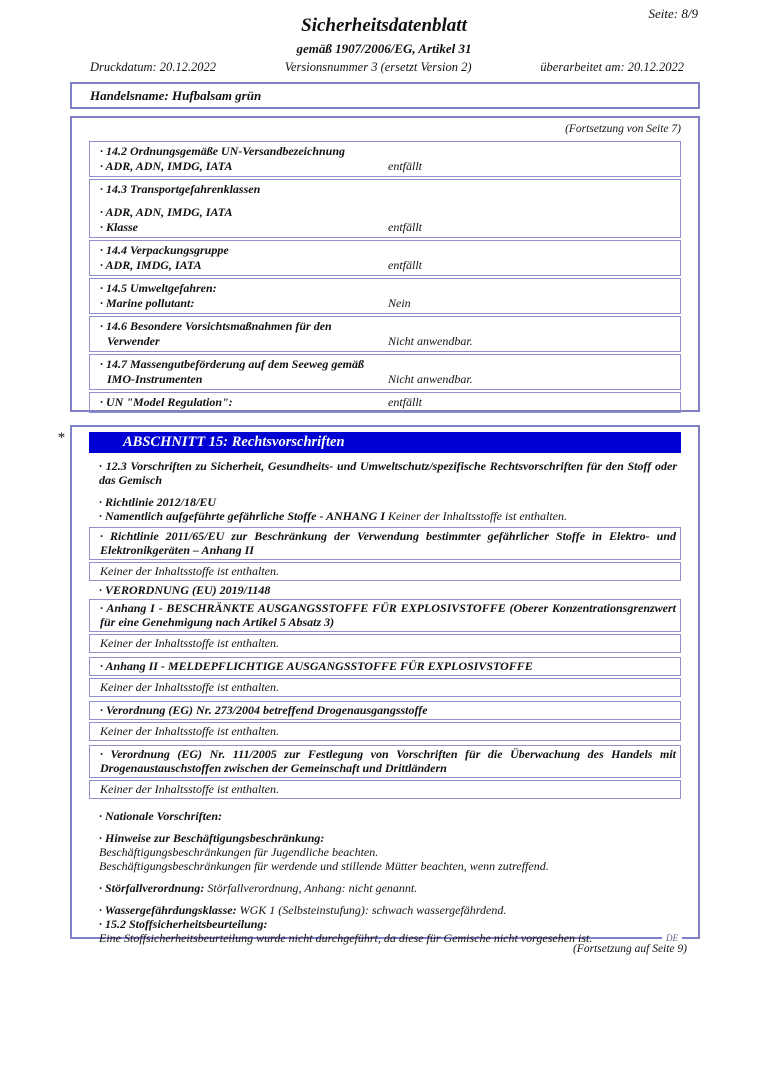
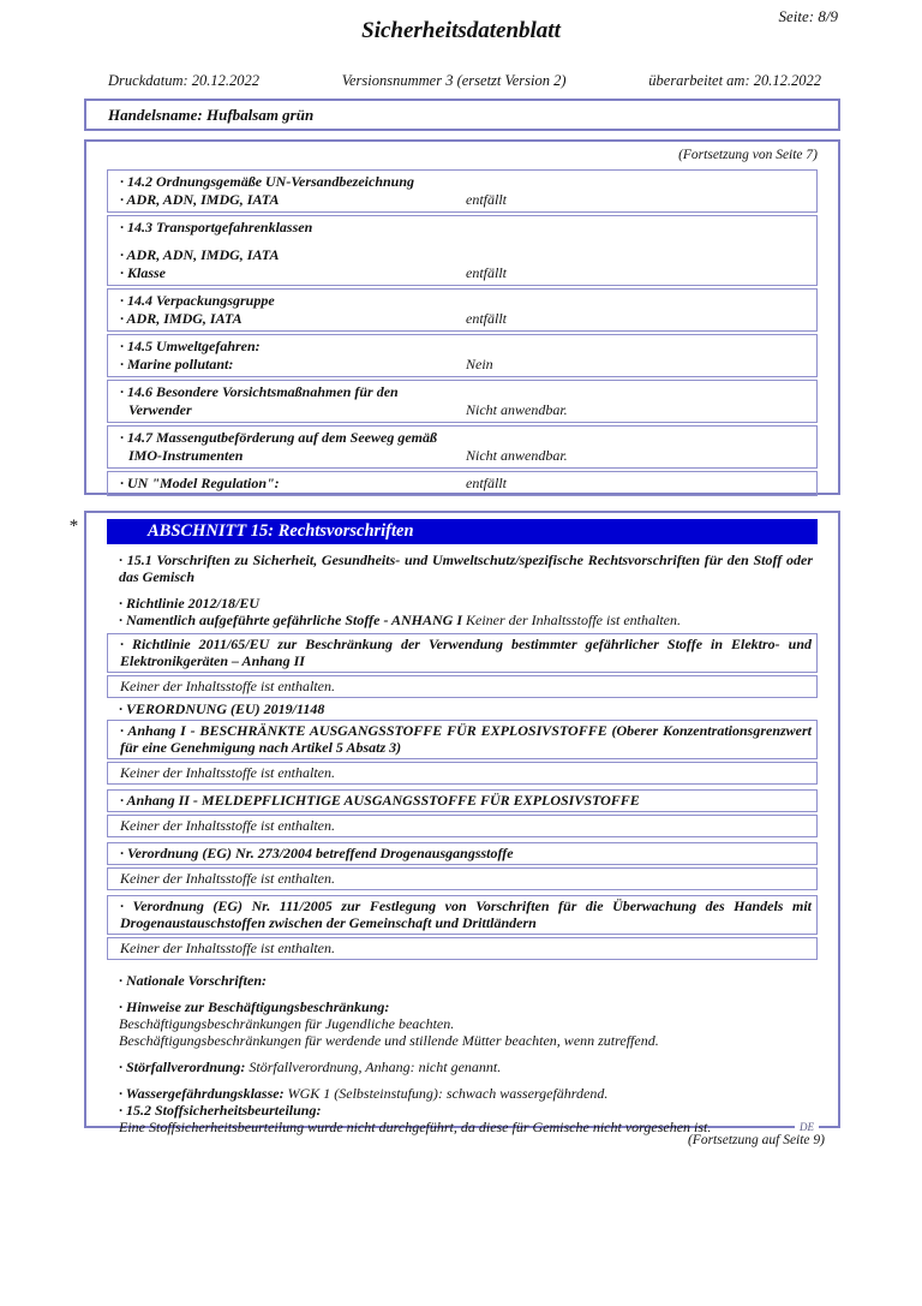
  Seite: 8/9
  Sicherheitsdatenblatt
- gemäß 1907/2006/EG, Artikel 31
  Druckdatum: 20.12.2022
  Versionsnummer 3 (ersetzt Version 2)
  überarbeitet am: 20.12.2022
  Handelsname: Hufbalsam grün
  (Fortsetzung von Seite 7)
  · 14.2 Ordnungsgemäße UN-Versandbezeichnung
  · ADR, ADN, IMDG, IATA
  entfällt
  · 14.3 Transportgefahrenklassen
  · ADR, ADN, IMDG, IATA
  · Klasse
  entfällt
  · 14.4 Verpackungsgruppe
  · ADR, IMDG, IATA
  entfällt
  · 14.5 Umweltgefahren:
  · Marine pollutant:
  Nein
  · 14.6 Besondere Vorsichtsmaßnahmen für den
  Verwender
  Nicht anwendbar.
  · 14.7 Massengutbeförderung auf dem Seeweg gemäß
  IMO-Instrumenten
  Nicht anwendbar.
  · UN "Model Regulation":
  entfällt
  *
  ABSCHNITT 15: Rechtsvorschriften
- · 12.3 Vorschriften zu Sicherheit, Gesundheits- und Umweltschutz/spezifische Rechtsvorschriften für den Stoff oder das Gemisch
+ · 15.1 Vorschriften zu Sicherheit, Gesundheits- und Umweltschutz/spezifische Rechtsvorschriften für den Stoff oder das Gemisch
  · Richtlinie 2012/18/EU
  · Namentlich aufgeführte gefährliche Stoffe - ANHANG I Keiner der Inhaltsstoffe ist enthalten.
  · Richtlinie 2011/65/EU zur Beschränkung der Verwendung bestimmter gefährlicher Stoffe in Elektro- und Elektronikgeräten – Anhang II
  Keiner der Inhaltsstoffe ist enthalten.
  · VERORDNUNG (EU) 2019/1148
  · Anhang I - BESCHRÄNKTE AUSGANGSSTOFFE FÜR EXPLOSIVSTOFFE (Oberer Konzentrationsgrenzwert für eine Genehmigung nach Artikel 5 Absatz 3)
  Keiner der Inhaltsstoffe ist enthalten.
  · Anhang II - MELDEPFLICHTIGE AUSGANGSSTOFFE FÜR EXPLOSIVSTOFFE
  Keiner der Inhaltsstoffe ist enthalten.
  · Verordnung (EG) Nr. 273/2004 betreffend Drogenausgangsstoffe
  Keiner der Inhaltsstoffe ist enthalten.
  · Verordnung (EG) Nr. 111/2005 zur Festlegung von Vorschriften für die Überwachung des Handels mit Drogenaustauschstoffen zwischen der Gemeinschaft und Drittländern
  Keiner der Inhaltsstoffe ist enthalten.
  · Nationale Vorschriften:
  · Hinweise zur Beschäftigungsbeschränkung:
  Beschäftigungsbeschränkungen für Jugendliche beachten.
  Beschäftigungsbeschränkungen für werdende und stillende Mütter beachten, wenn zutreffend.
  · Störfallverordnung: Störfallverordnung, Anhang: nicht genannt.
  · Wassergefährdungsklasse: WGK 1 (Selbsteinstufung): schwach wassergefährdend.
  · 15.2 Stoffsicherheitsbeurteilung:
  Eine Stoffsicherheitsbeurteilung wurde nicht durchgeführt, da diese für Gemische nicht vorgesehen ist.
  DE
  (Fortsetzung auf Seite 9)
